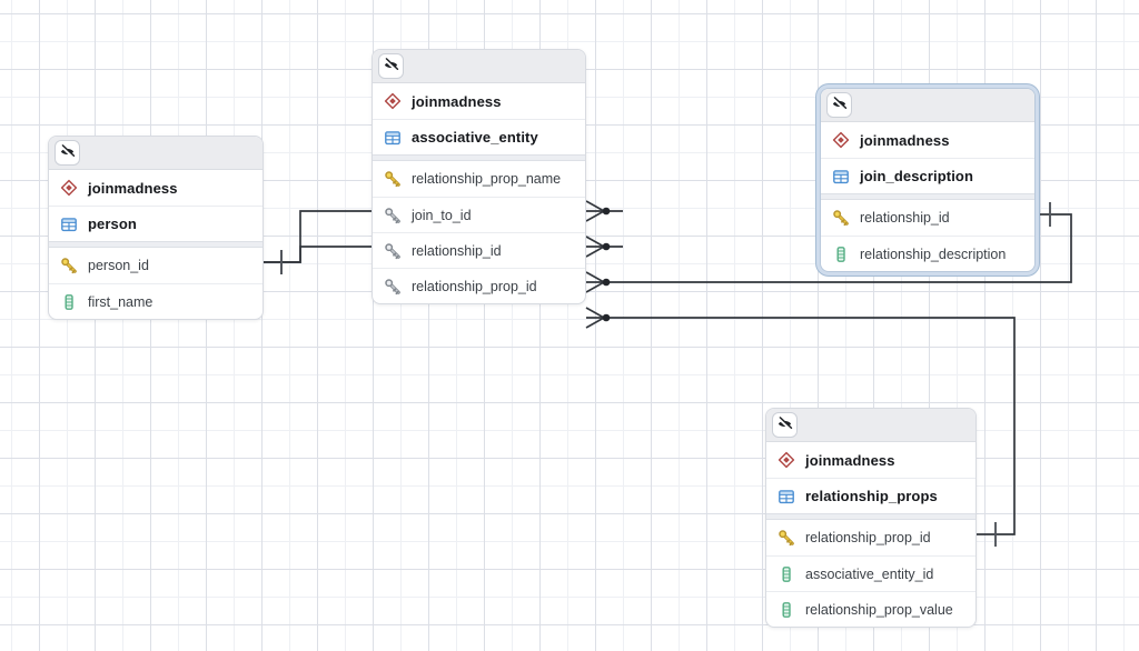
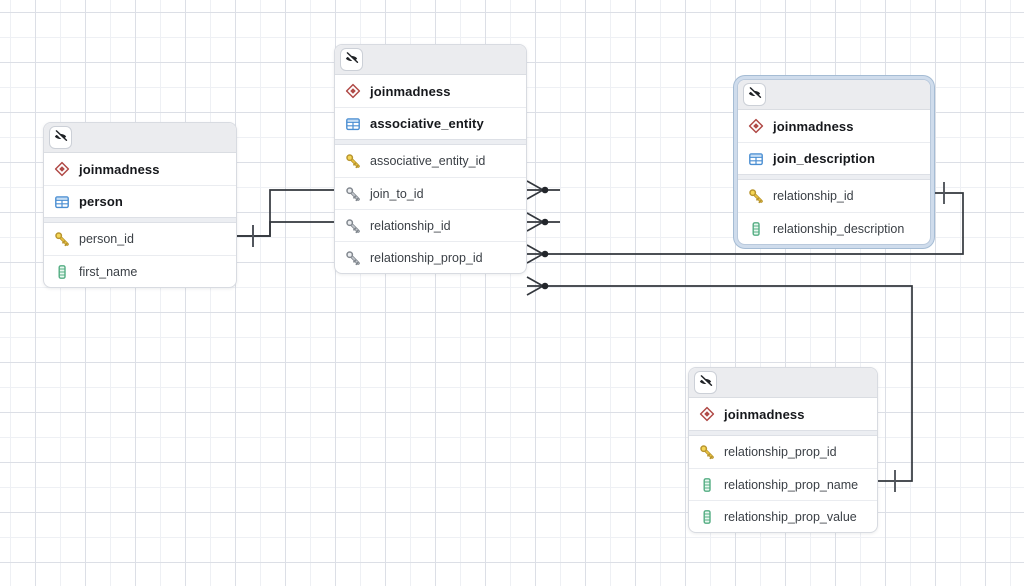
  joinmadness
  person
  person_id
  first_name
  joinmadness
  associative_entity
- relationship_prop_name
+ associative_entity_id
  join_to_id
  relationship_id
  relationship_prop_id
  joinmadness
  join_description
  relationship_id
  relationship_description
  joinmadness
- relationship_props
  relationship_prop_id
- associative_entity_id
+ relationship_prop_name
  relationship_prop_value
